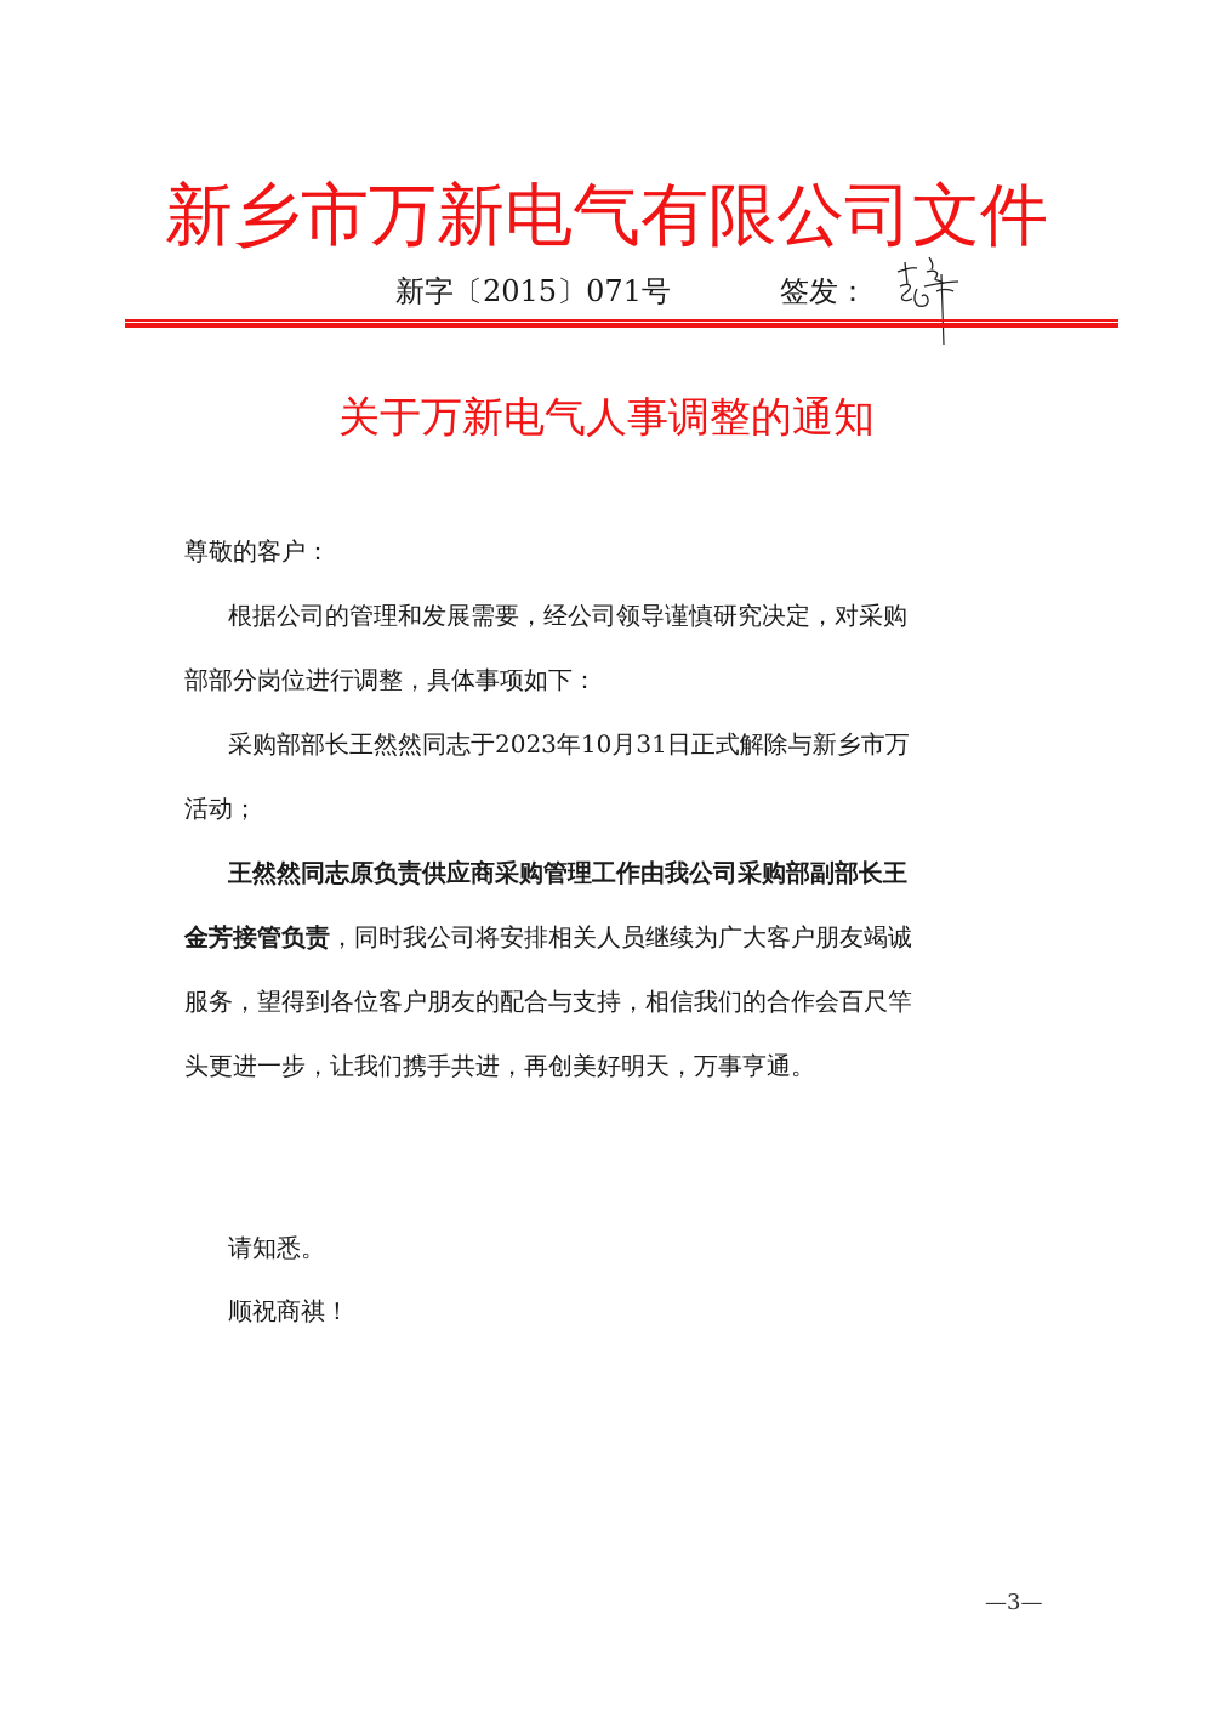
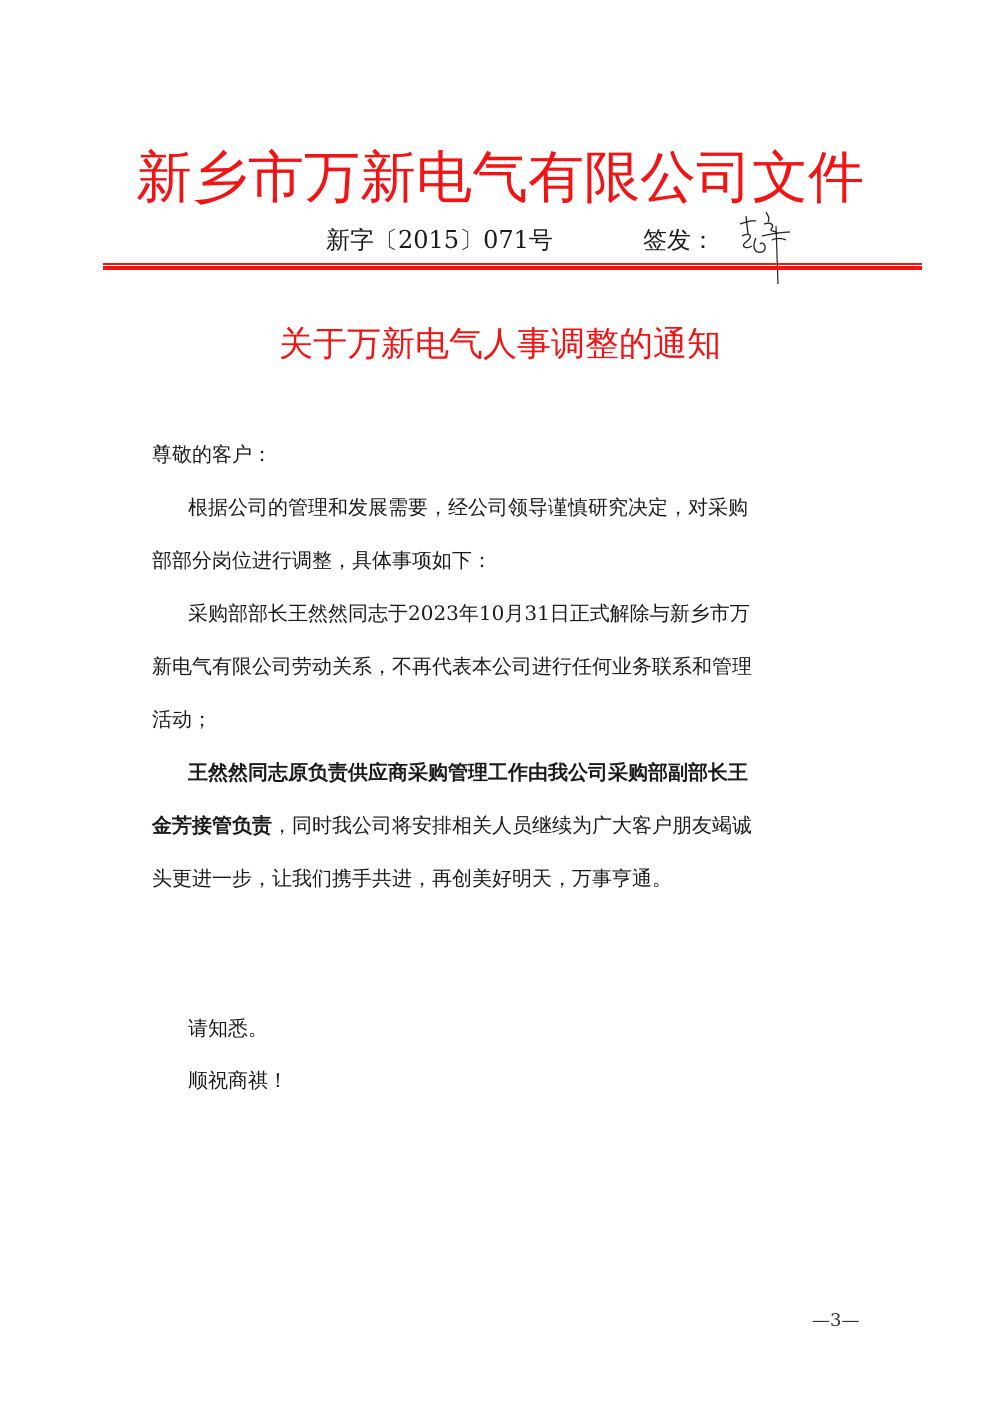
  新乡市万新电气有限公司文件
  新字〔2015〕071号
  签发：
  关于万新电气人事调整的通知
  尊敬的客户：
  根据公司的管理和发展需要，经公司领导谨慎研究决定，对采购
  部部分岗位进行调整，具体事项如下：
  采购部部长王然然同志于2023年10月31日正式解除与新乡市万
+ 新电气有限公司劳动关系，不再代表本公司进行任何业务联系和管理
  活动；
  王然然同志原负责供应商采购管理工作由我公司采购部副部长王
  金芳接管负责，同时我公司将安排相关人员继续为广大客户朋友竭诚
- 服务，望得到各位客户朋友的配合与支持，相信我们的合作会百尺竿
  头更进一步，让我们携手共进，再创美好明天，万事亨通。
  请知悉。
  顺祝商祺！
  —3—
